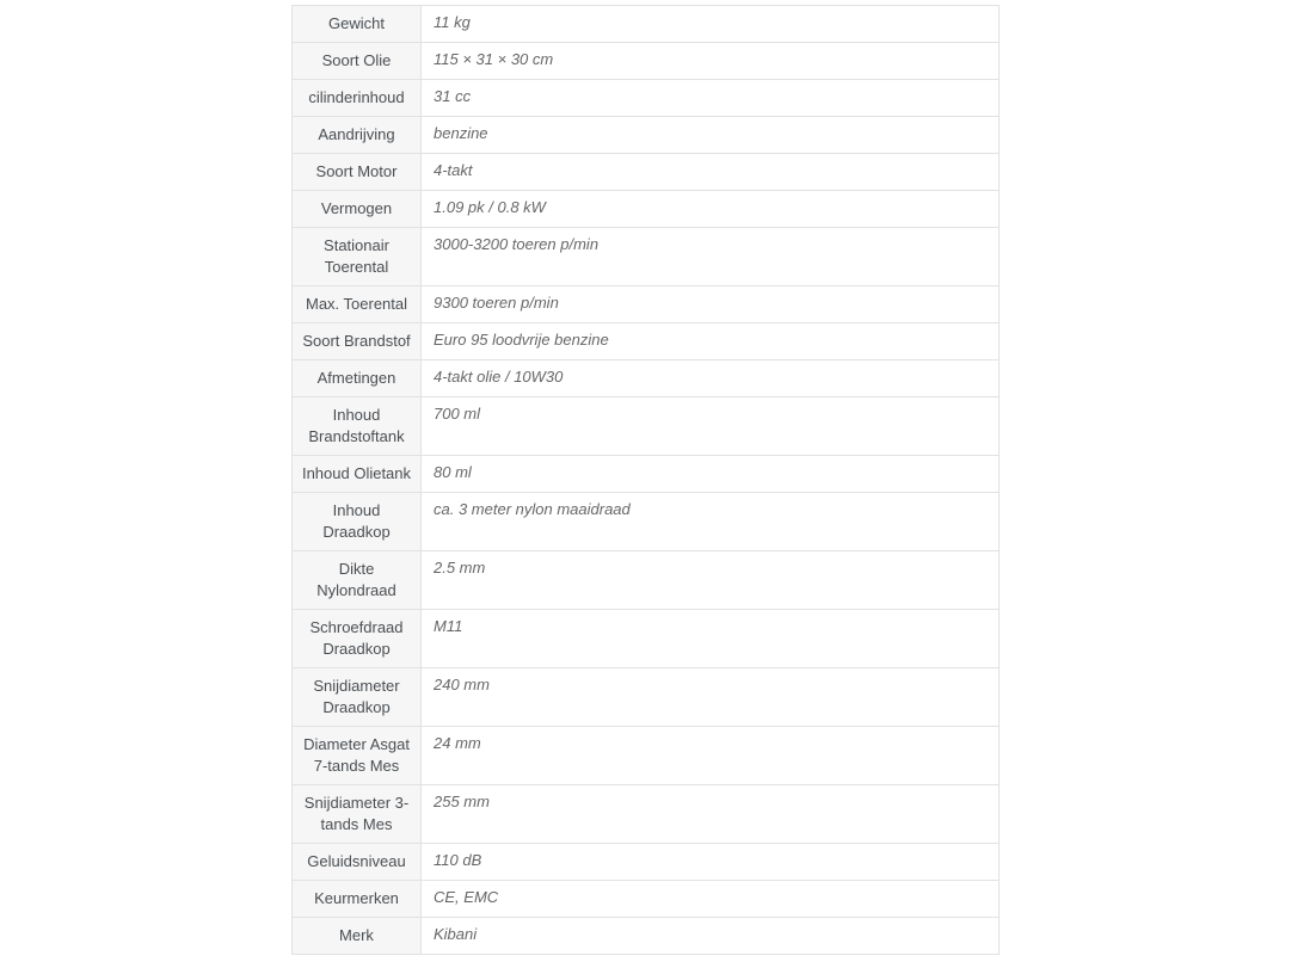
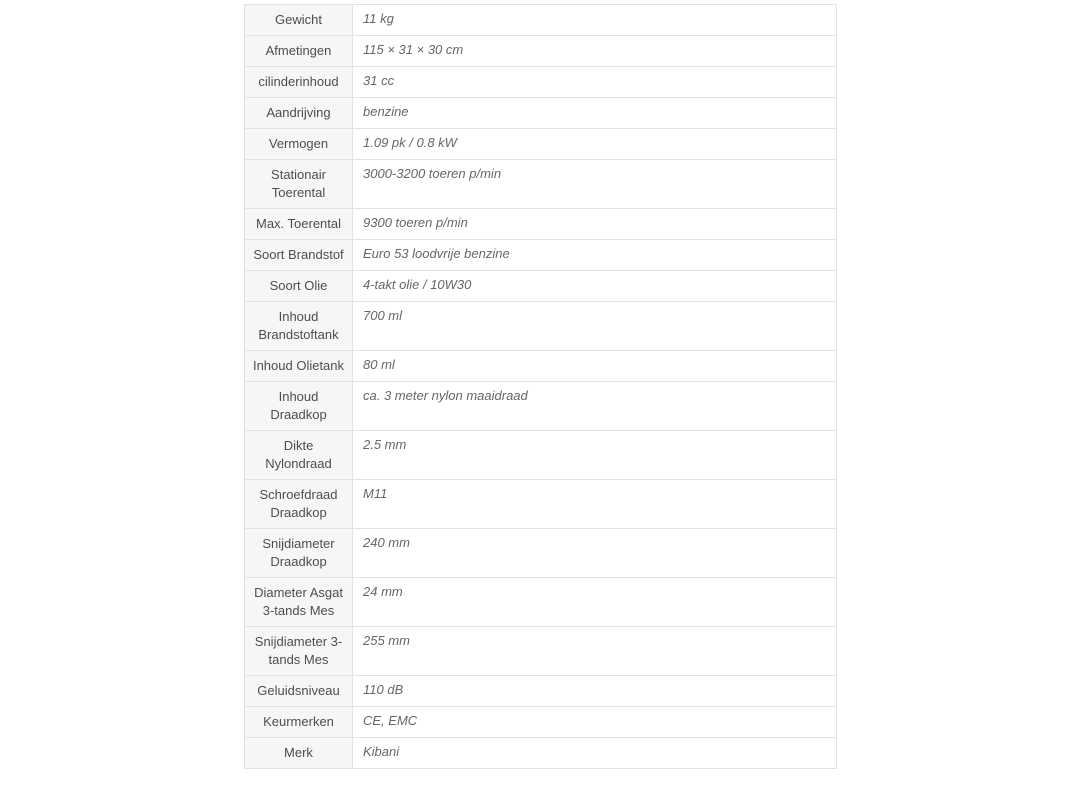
  Gewicht	11 kg
- Soort Olie	115 × 31 × 30 cm
+ Afmetingen	115 × 31 × 30 cm
  cilinderinhoud	31 cc
  Aandrijving	benzine
- Soort Motor	4-takt
  Vermogen	1.09 pk / 0.8 kW
  Stationair Toerental	3000-3200 toeren p/min
  Max. Toerental	9300 toeren p/min
- Soort Brandstof	Euro 95 loodvrije benzine
+ Soort Brandstof	Euro 53 loodvrije benzine
- Afmetingen	4-takt olie / 10W30
+ Soort Olie	4-takt olie / 10W30
  Inhoud Brandstoftank	700 ml
  Inhoud Olietank	80 ml
  Inhoud Draadkop	ca. 3 meter nylon maaidraad
  Dikte Nylondraad	2.5 mm
  Schroefdraad Draadkop	M11
  Snijdiameter Draadkop	240 mm
- Diameter Asgat 7-tands Mes	24 mm
+ Diameter Asgat 3-tands Mes	24 mm
  Snijdiameter 3-tands Mes	255 mm
  Geluidsniveau	110 dB
  Keurmerken	CE, EMC
  Merk	Kibani
